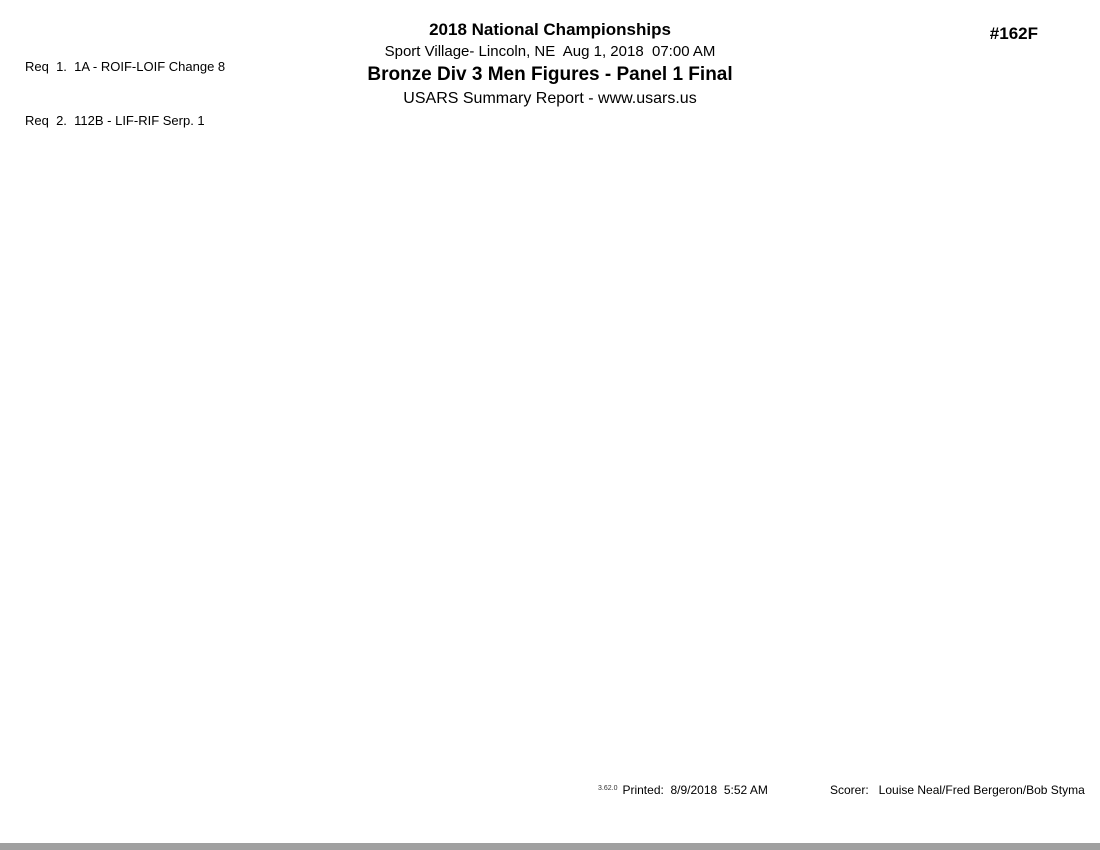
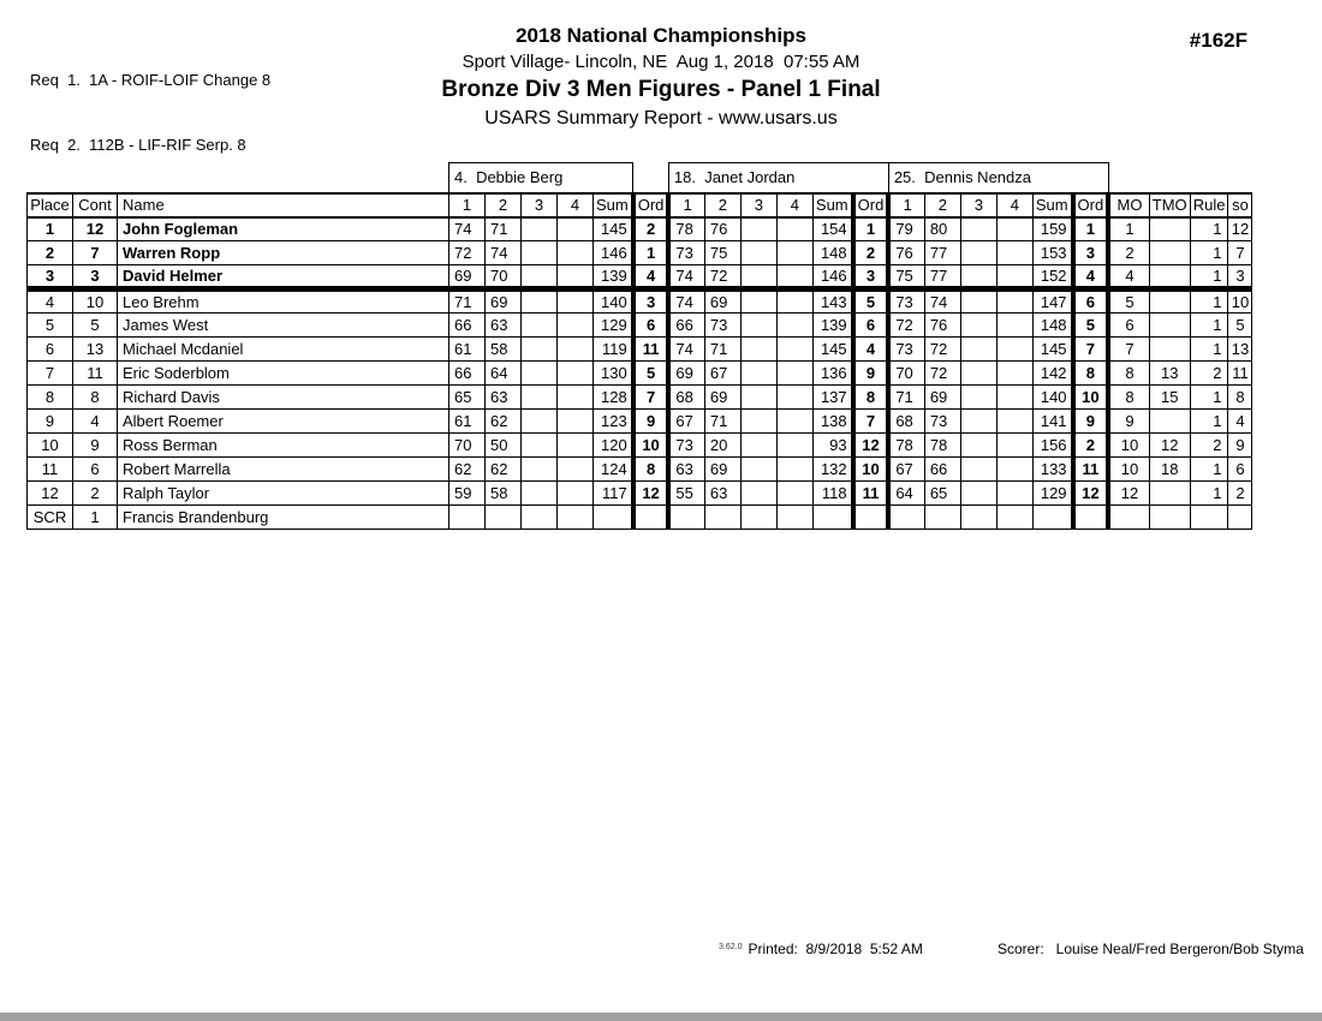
  Req 1. 1A - ROIF-LOIF Change 8
- Req 2. 112B - LIF-RIF Serp. 1
+ Req 2. 112B - LIF-RIF Serp. 8
  2018 National Championships
- Sport Village- Lincoln, NE Aug 1, 2018 07:00 AM
+ Sport Village- Lincoln, NE Aug 1, 2018 07:55 AM
  Bronze Div 3 Men Figures - Panel 1 Final
  USARS Summary Report - www.usars.us
  #162F
+ 	4. Debbie Berg		18. Janet Jordan	25. Dennis Nendza
+ Place	Cont	Name	1	2	3	4	Sum	Ord	1	2	3	4	Sum	Ord	1	2	3	4	Sum	Ord	MO	TMO	Rule	so
+ 1	12	John Fogleman	74	71			145	2	78	76			154	1	79	80			159	1	1		1	12
+ 2	7	Warren Ropp	72	74			146	1	73	75			148	2	76	77			153	3	2		1	7
+ 3	3	David Helmer	69	70			139	4	74	72			146	3	75	77			152	4	4		1	3
+ 4	10	Leo Brehm	71	69			140	3	74	69			143	5	73	74			147	6	5		1	10
+ 5	5	James West	66	63			129	6	66	73			139	6	72	76			148	5	6		1	5
+ 6	13	Michael Mcdaniel	61	58			119	11	74	71			145	4	73	72			145	7	7		1	13
+ 7	11	Eric Soderblom	66	64			130	5	69	67			136	9	70	72			142	8	8	13	2	11
+ 8	8	Richard Davis	65	63			128	7	68	69			137	8	71	69			140	10	8	15	1	8
+ 9	4	Albert Roemer	61	62			123	9	67	71			138	7	68	73			141	9	9		1	4
+ 10	9	Ross Berman	70	50			120	10	73	20			93	12	78	78			156	2	10	12	2	9
+ 11	6	Robert Marrella	62	62			124	8	63	69			132	10	67	66			133	11	10	18	1	6
+ 12	2	Ralph Taylor	59	58			117	12	55	63			118	11	64	65			129	12	12		1	2
+ SCR	1	Francis Brandenburg
  Printed: 8/9/2018 5:52 AM
  Scorer: Louise Neal/Fred Bergeron/Bob Styma
